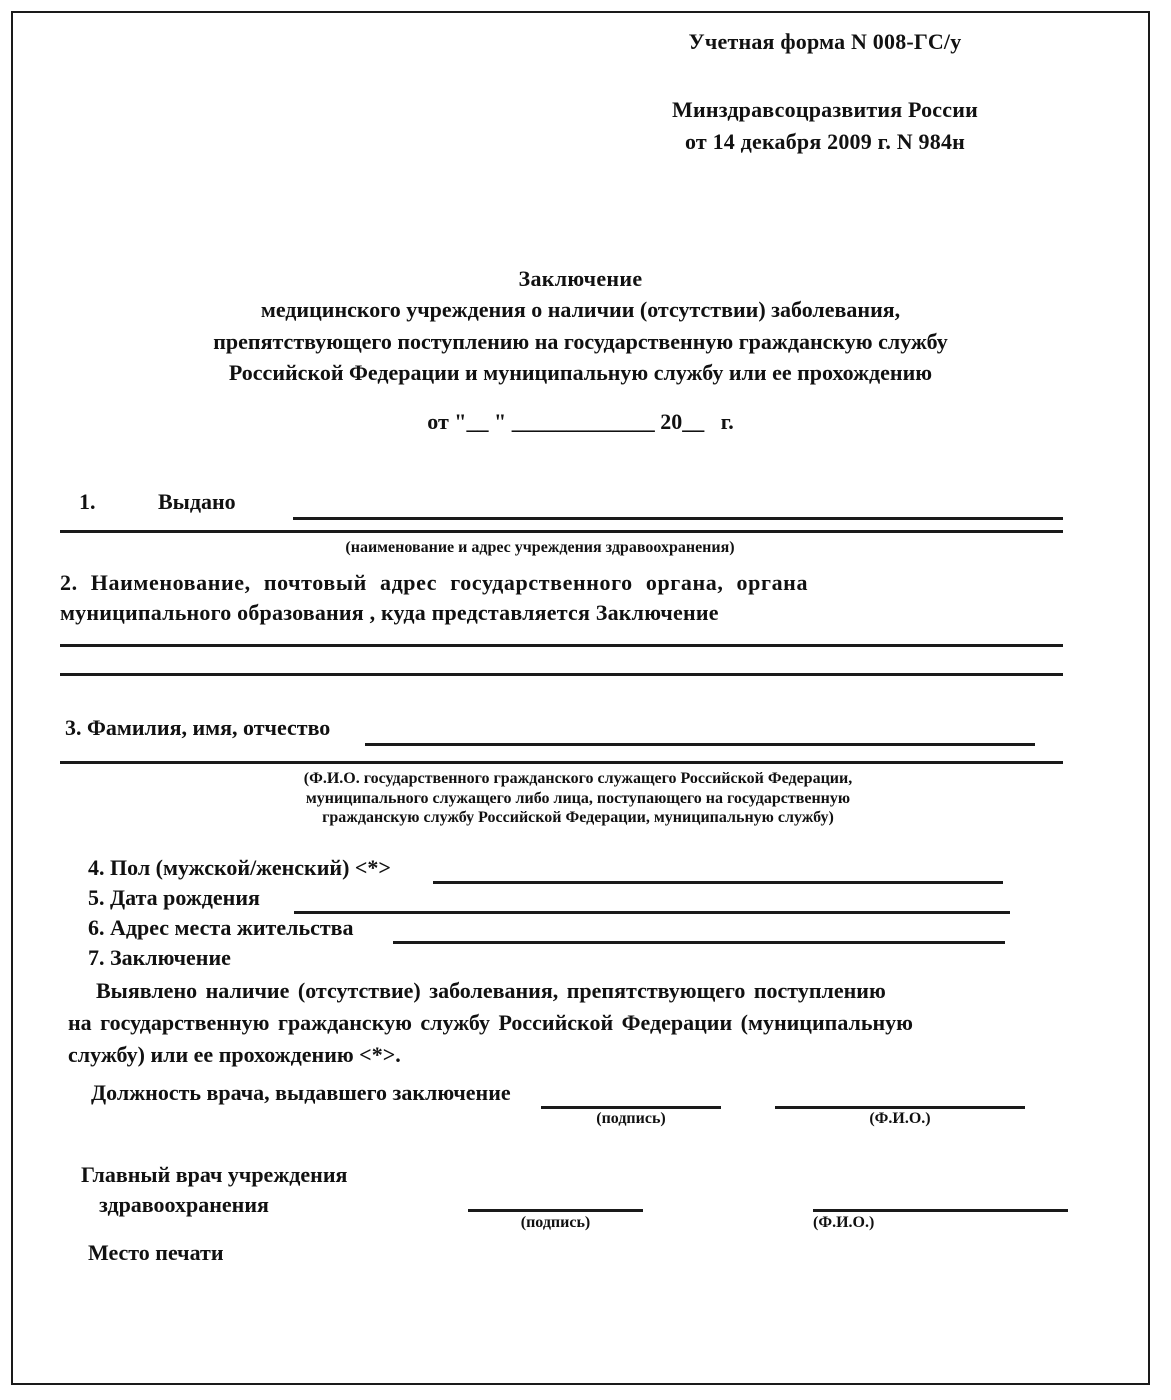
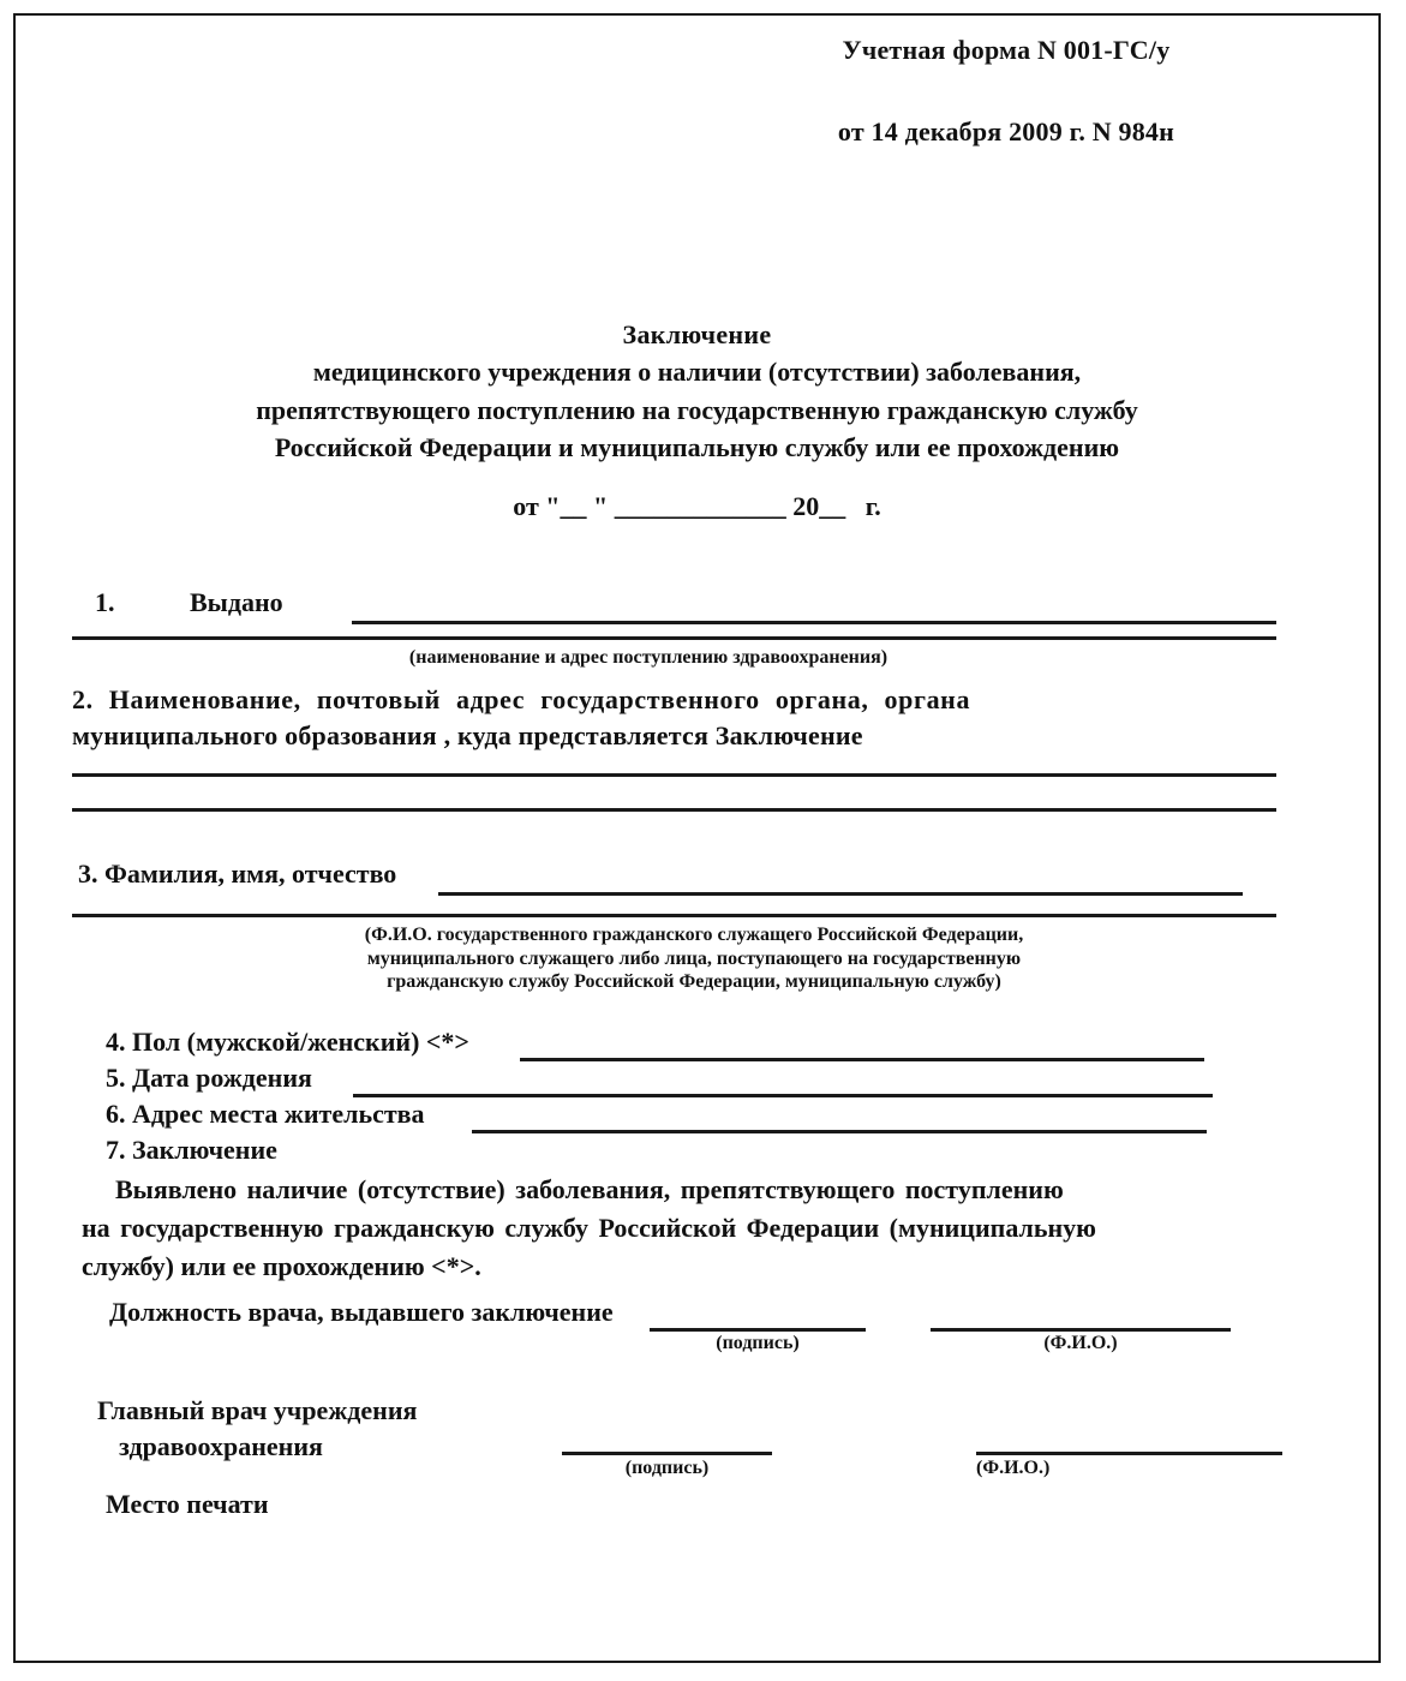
- Учетная форма N 008-ГС/у
+ Учетная форма N 001-ГС/у
- Минздравсоцразвития России
  от 14 декабря 2009 г. N 984н
  Заключение
  медицинского учреждения о наличии (отсутствии) заболевания,
  препятствующего поступлению на государственную гражданскую службу
  Российской Федерации и муниципальную службу или ее прохождению
  от "__ " _____________ 20__ г.
  1.
  Выдано
- (наименование и адрес учреждения здравоохранения)
+ (наименование и адрес поступлению здравоохранения)
  2. Наименование, почтовый адрес государственного органа, органа
  муниципального образования , куда представляется Заключение
  3. Фамилия, имя, отчество
  (Ф.И.О. государственного гражданского служащего Российской Федерации,
  муниципального служащего либо лица, поступающего на государственную
  гражданскую службу Российской Федерации, муниципальную службу)
  4. Пол (мужской/женский) <*>
  5. Дата рождения
  6. Адрес места жительства
  7. Заключение
  Выявлено наличие (отсутствие) заболевания, препятствующего поступлению
  на государственную гражданскую службу Российской Федерации (муниципальную
  службу) или ее прохождению <*>.
  Должность врача, выдавшего заключение
  (подпись)
  (Ф.И.О.)
  Главный врач учреждения
  здравоохранения
  (подпись)
  (Ф.И.О.)
  Место печати
